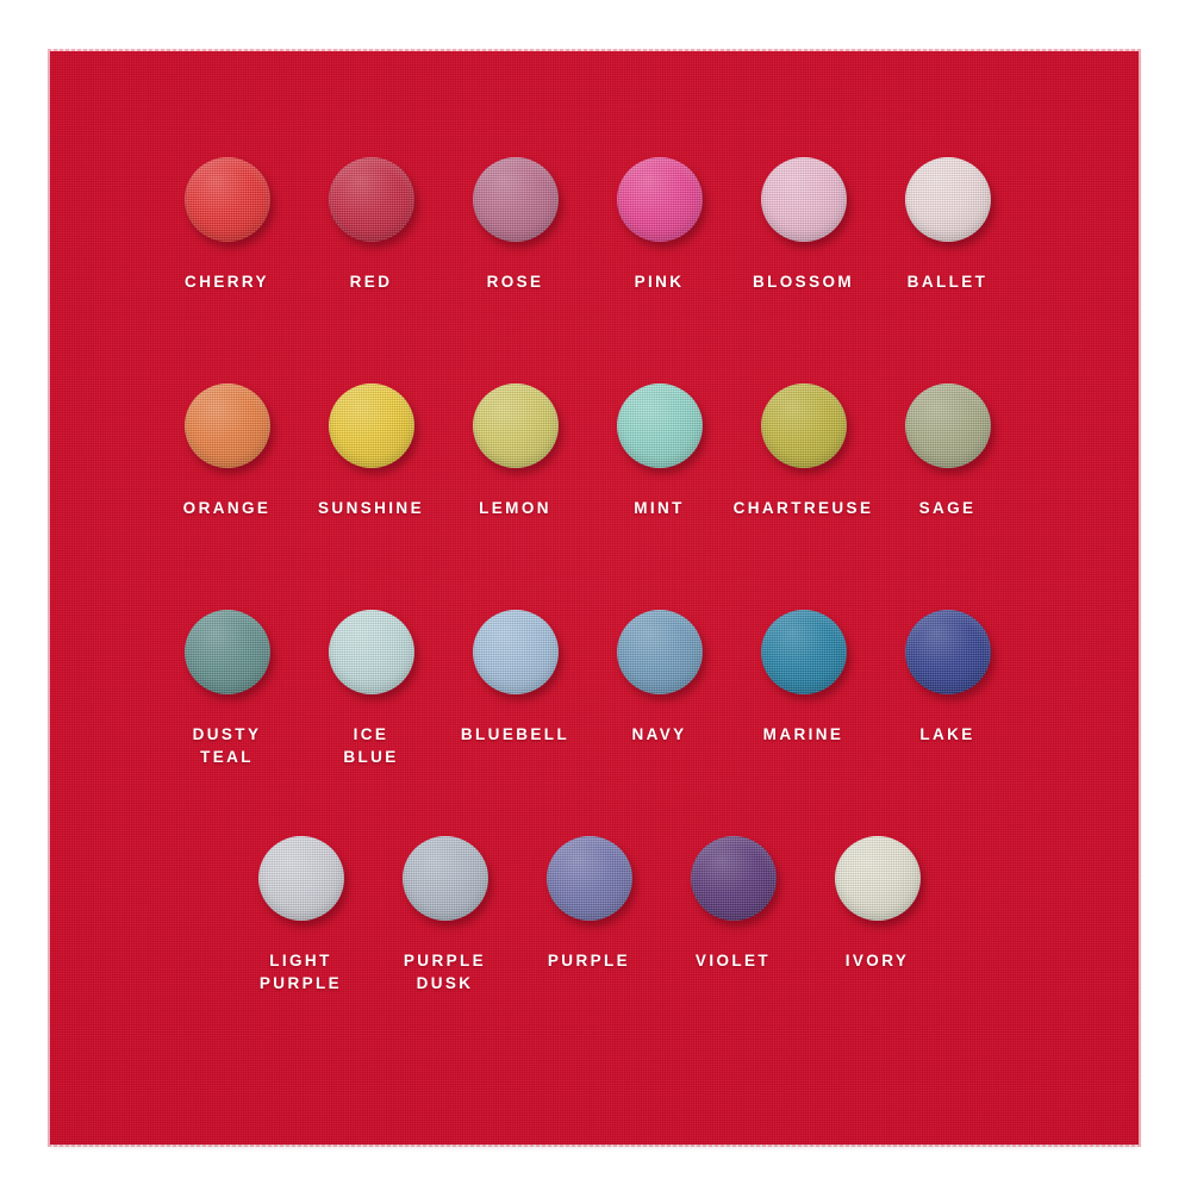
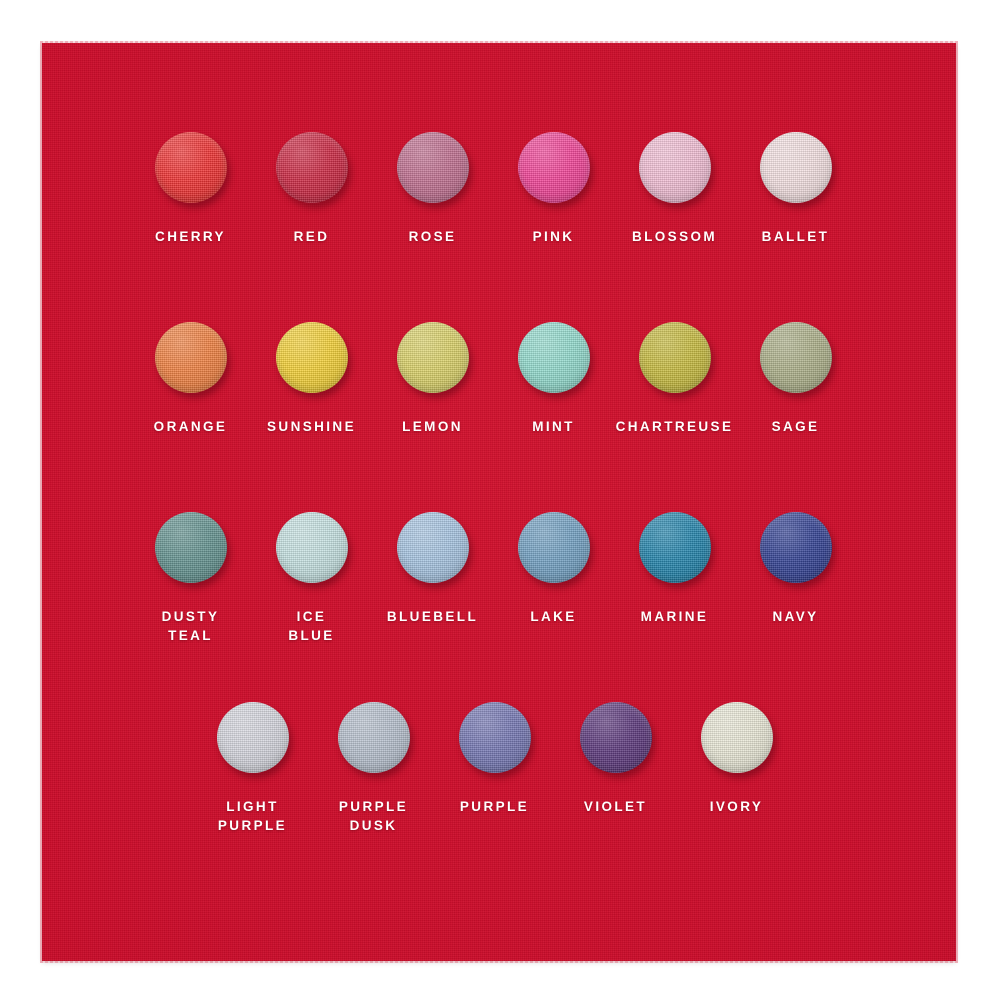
  CHERRY
  RED
  ROSE
  PINK
  BLOSSOM
  BALLET
  ORANGE
  SUNSHINE
  LEMON
  MINT
  CHARTREUSE
  SAGE
  DUSTY
  TEAL
  ICE
  BLUE
  BLUEBELL
- NAVY
+ LAKE
  MARINE
- LAKE
+ NAVY
  LIGHT
  PURPLE
  PURPLE
  DUSK
  PURPLE
  VIOLET
  IVORY
